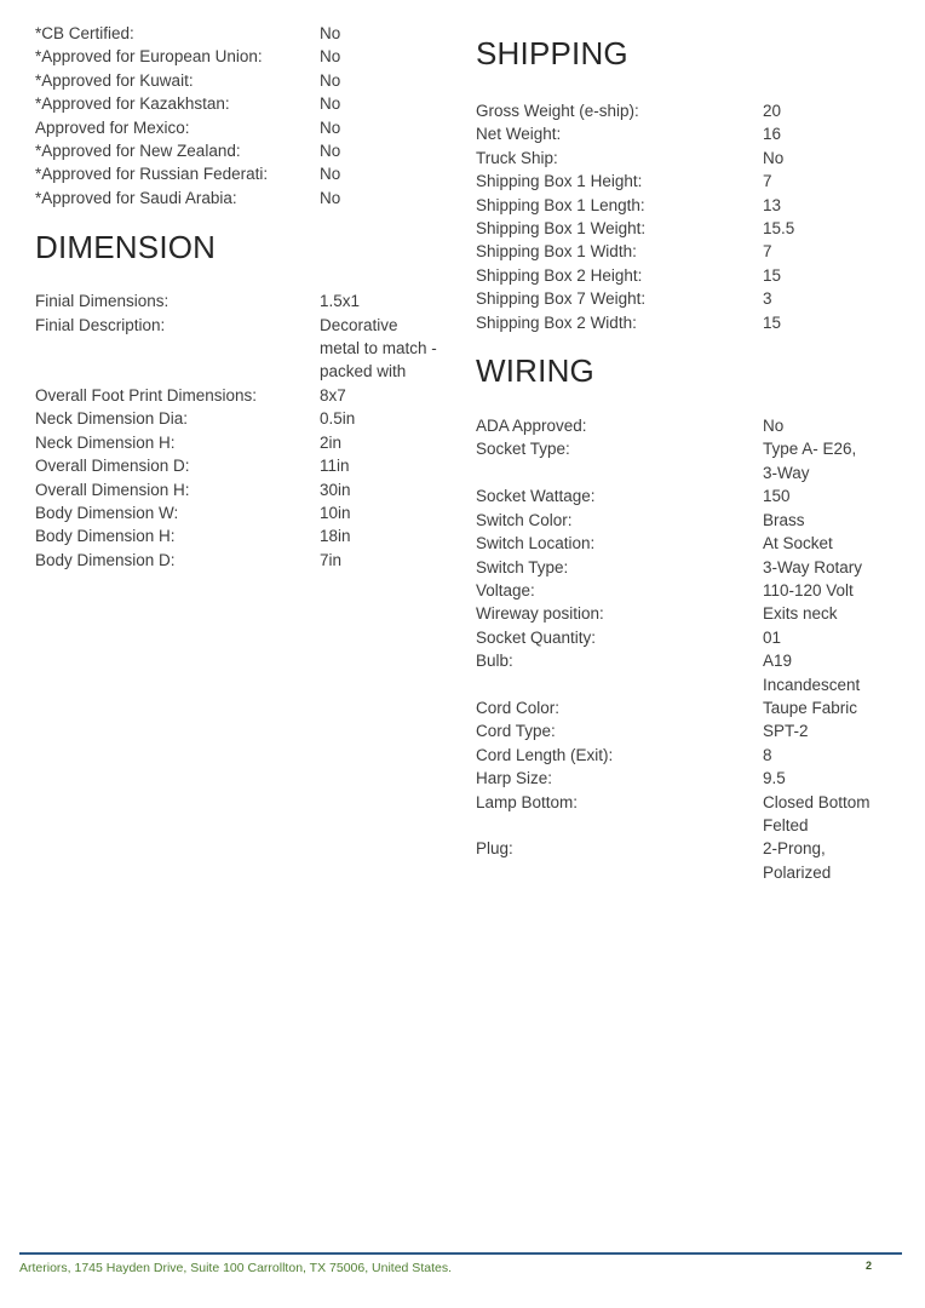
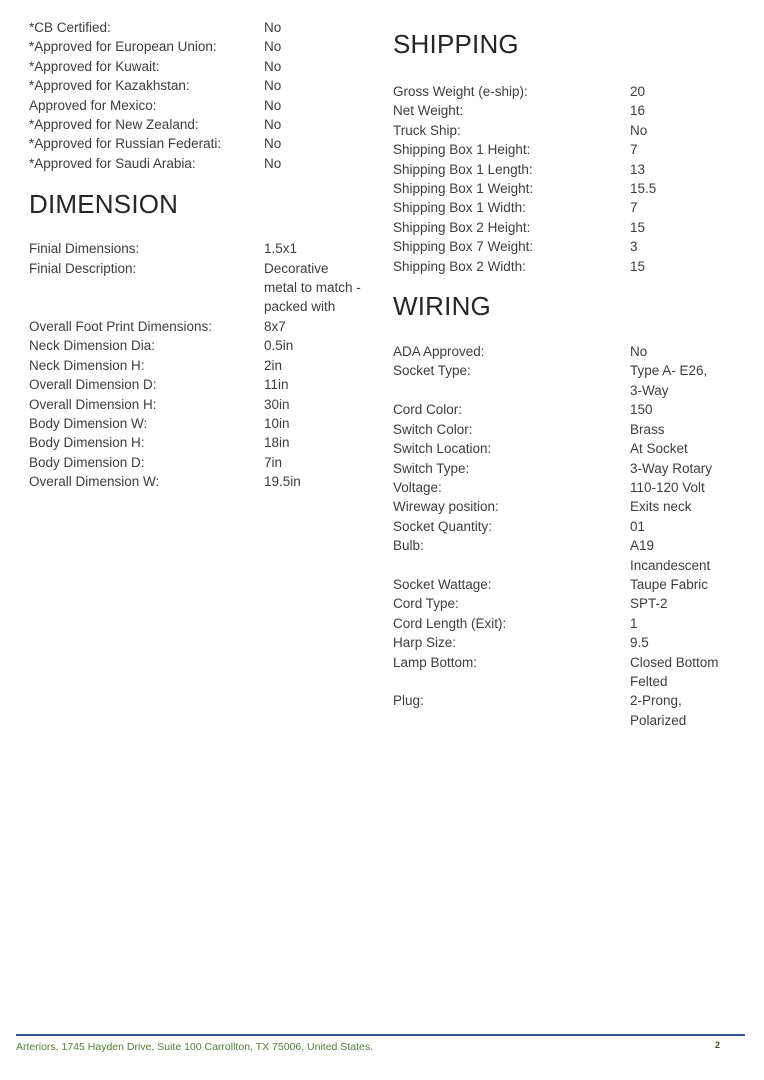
  *CB Certified:
  No
  *Approved for European Union:
  No
  *Approved for Kuwait:
  No
  *Approved for Kazakhstan:
  No
  Approved for Mexico:
  No
  *Approved for New Zealand:
  No
  *Approved for Russian Federati:
  No
  *Approved for Saudi Arabia:
  No
  DIMENSION
  Finial Dimensions:
  1.5x1
  Finial Description:
  Decorative
  metal to match -
  packed with
  Overall Foot Print Dimensions:
  8x7
  Neck Dimension Dia:
  0.5in
  Neck Dimension H:
  2in
  Overall Dimension D:
  11in
  Overall Dimension H:
  30in
  Body Dimension W:
  10in
  Body Dimension H:
  18in
  Body Dimension D:
  7in
+ Overall Dimension W:
+ 19.5in
  SHIPPING
  Gross Weight (e-ship):
  20
  Net Weight:
  16
  Truck Ship:
  No
  Shipping Box 1 Height:
  7
  Shipping Box 1 Length:
  13
  Shipping Box 1 Weight:
  15.5
  Shipping Box 1 Width:
  7
  Shipping Box 2 Height:
  15
  Shipping Box 7 Weight:
  3
  Shipping Box 2 Width:
  15
  WIRING
  ADA Approved:
  No
  Socket Type:
  Type A- E26,
  3-Way
- Socket Wattage:
+ Cord Color:
  150
  Switch Color:
  Brass
  Switch Location:
  At Socket
  Switch Type:
  3-Way Rotary
  Voltage:
  110-120 Volt
  Wireway position:
  Exits neck
  Socket Quantity:
  01
  Bulb:
  A19
  Incandescent
- Cord Color:
+ Socket Wattage:
  Taupe Fabric
  Cord Type:
  SPT-2
  Cord Length (Exit):
- 8
+ 1
  Harp Size:
  9.5
  Lamp Bottom:
  Closed Bottom
  Felted
  Plug:
  2-Prong,
  Polarized
  Arteriors, 1745 Hayden Drive, Suite 100 Carrollton, TX 75006, United States.
  2
